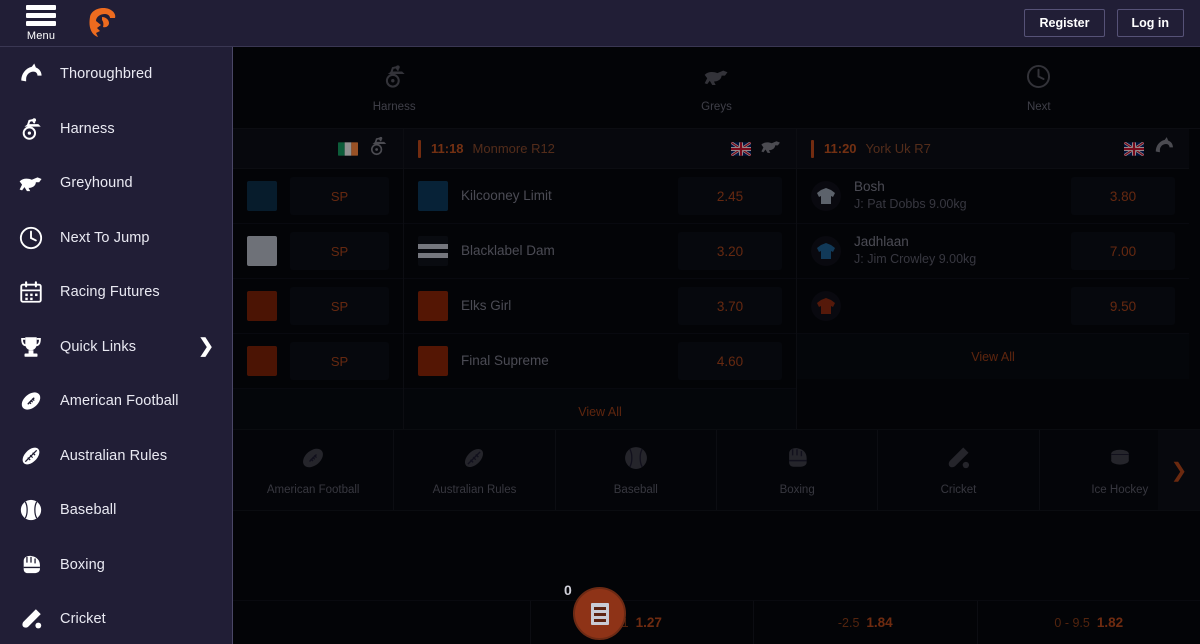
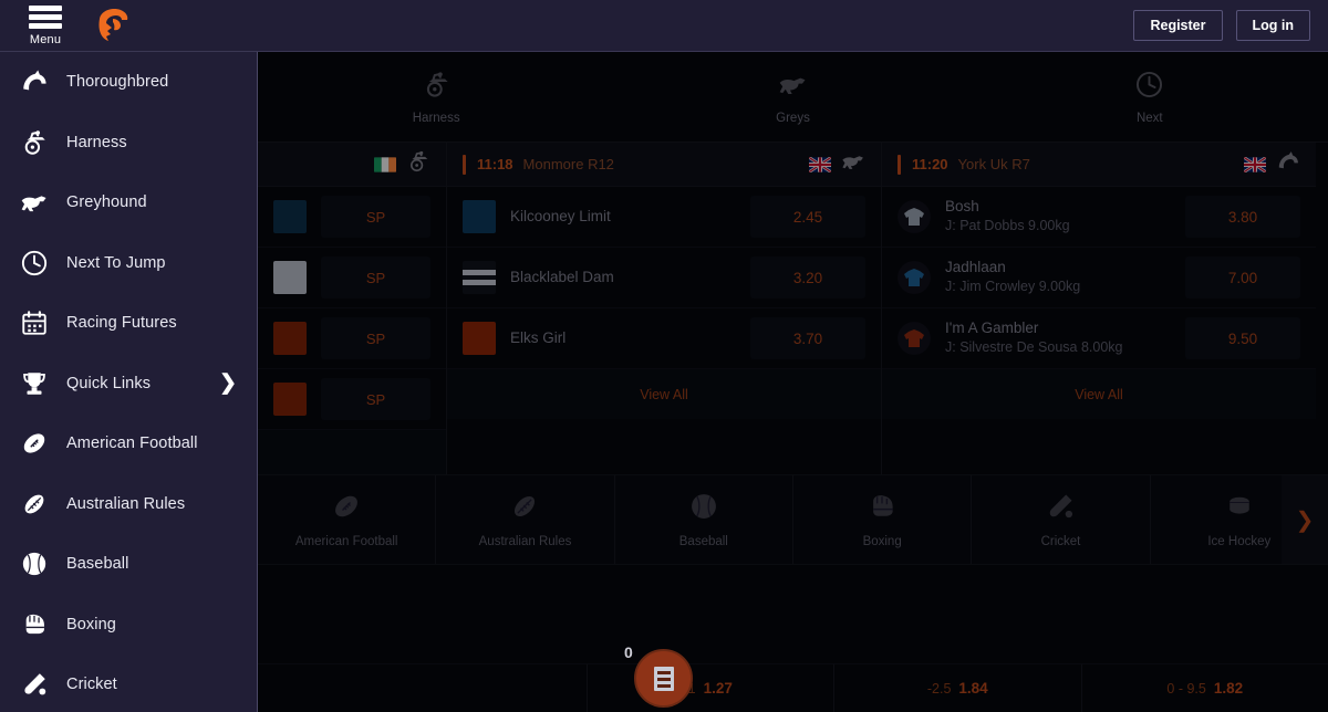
  Menu
  Register
  Log in
  Thoroughbred
  Harness
  Greyhound
  Next To Jump
  Racing Futures
  Quick Links
  ❯
  American Football
  Australian Rules
  Baseball
  Boxing
  Cricket
  Harness
  Greys
  Next
  SP
  SP
  SP
  SP
  11:18
  Monmore R12
  Kilcooney Limit
  2.45
  Blacklabel Dam
  3.20
  Elks Girl
  3.70
- Final Supreme
- 4.60
  View All
  11:20
  York Uk R7
  Bosh
  J: Pat Dobbs 9.00kg
  3.80
  Jadhlaan
  J: Jim Crowley 9.00kg
  7.00
+ I'm A Gambler
+ J: Silvestre De Sousa 8.00kg
  9.50
  View All
  American Football
  Australian Rules
  Baseball
  Boxing
  Cricket
  Ice Hockey
  ❯
  1
  1.27
  -2.5
  1.84
  0 - 9.5
  1.82
  0
